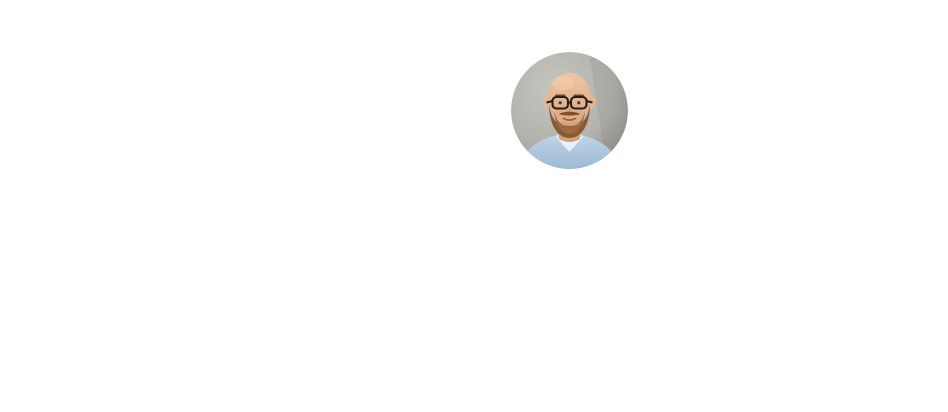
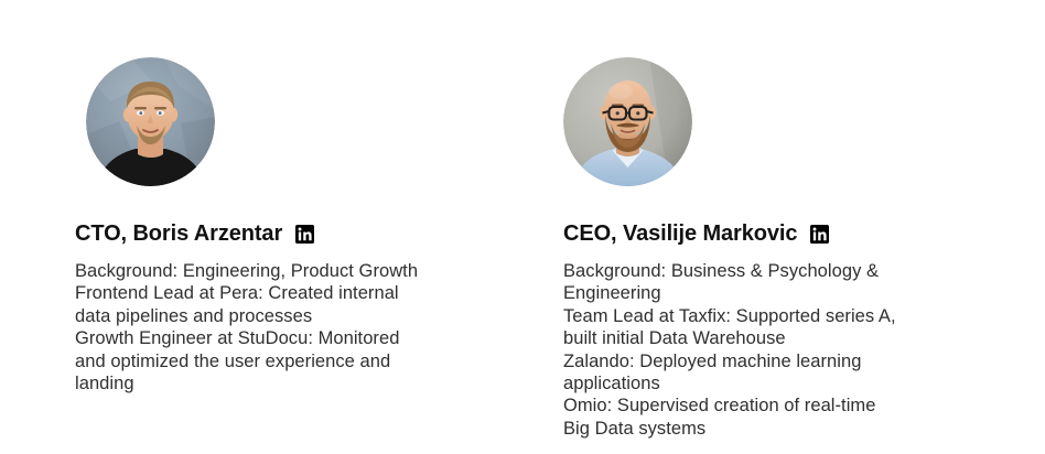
+ CTO, Boris Arzentar
+ Background: Engineering, Product Growth
+ Frontend Lead at Pera: Created internal
+ data pipelines and processes
+ Growth Engineer at StuDocu: Monitored
+ and optimized the user experience and
+ landing
+ CEO, Vasilije Markovic
+ Background: Business & Psychology &
+ Engineering
+ Team Lead at Taxfix: Supported series A,
+ built initial Data Warehouse
+ Zalando: Deployed machine learning
+ applications
+ Omio: Supervised creation of real-time
+ Big Data systems
